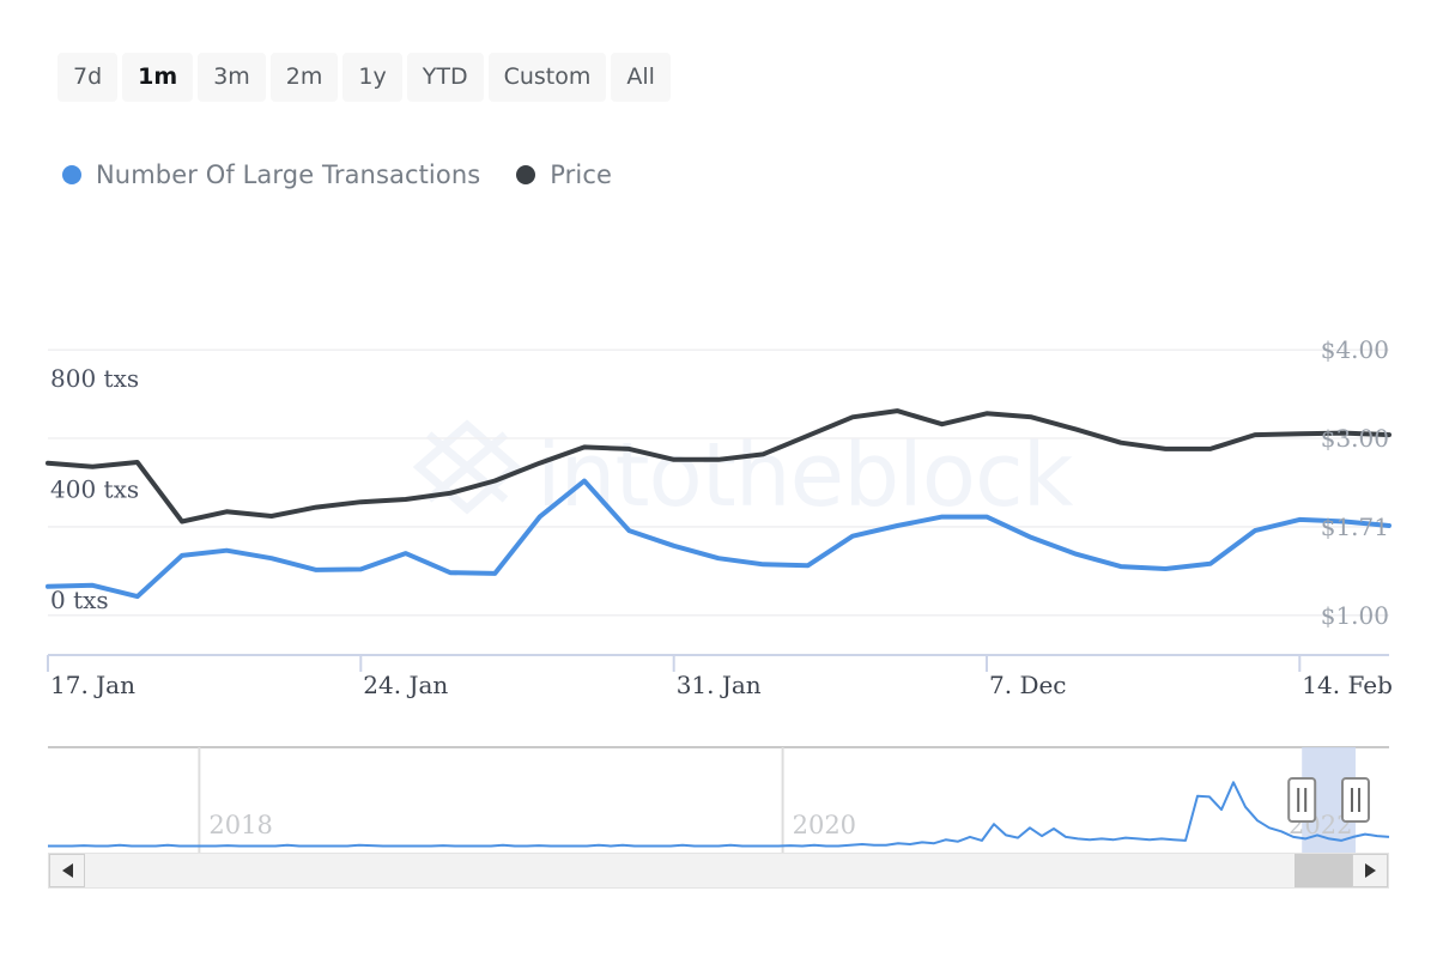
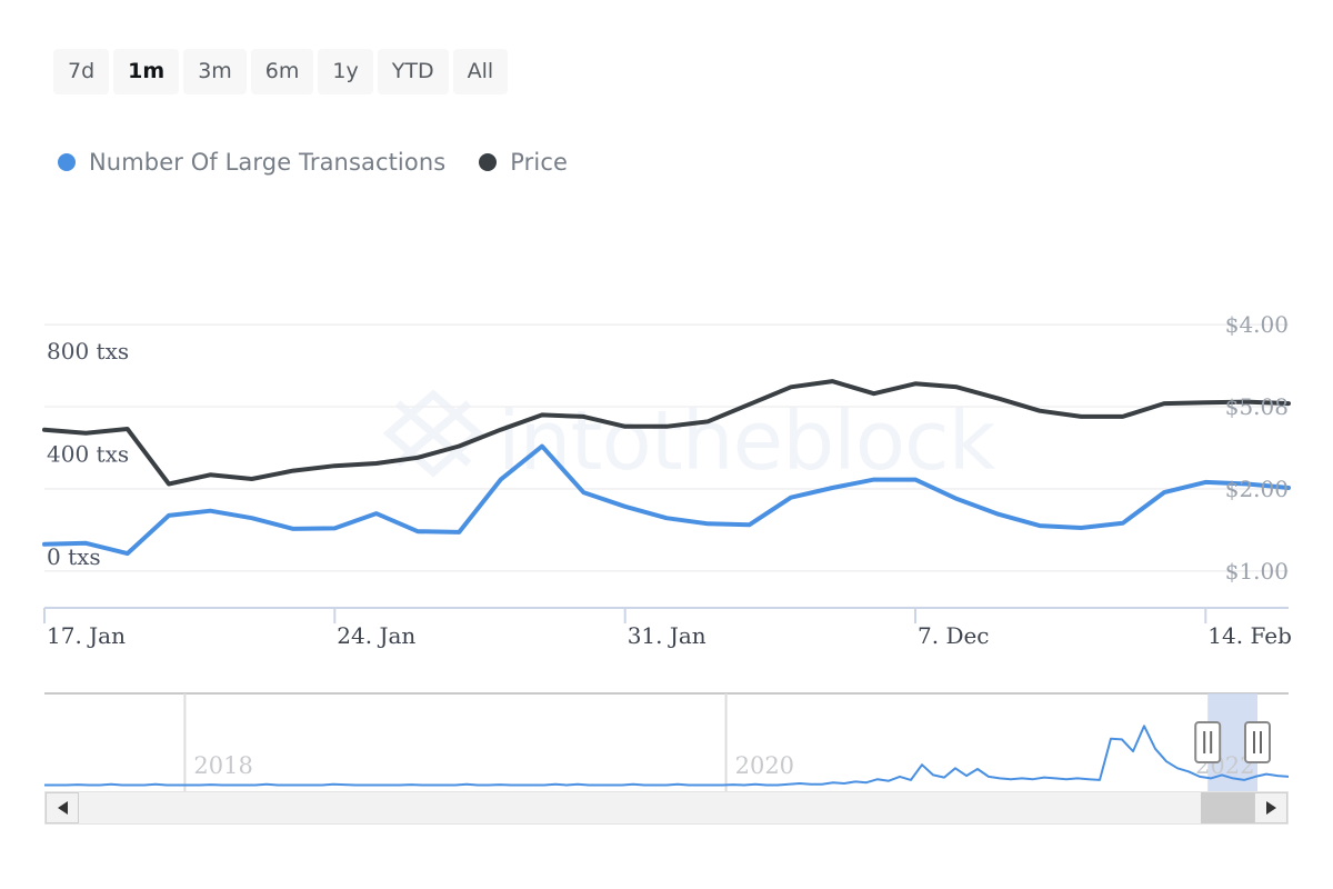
  7d
  1m
  3m
- 2m
+ 6m
  1y
  YTD
- Custom
  All
  Number Of Large Transactions
  Price
  intotheblock
  0 txs
  400 txs
  800 txs
  $1.00
- $1.71
+ $2.00
- $3.00
+ $5.08
  $4.00
  17. Jan
  24. Jan
  31. Jan
  7. Dec
  14. Feb
  2018
  2020
  2022
